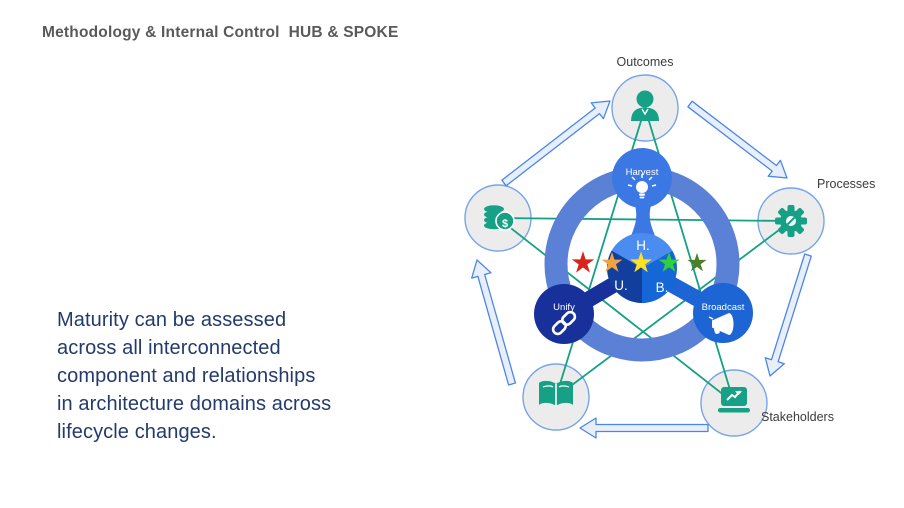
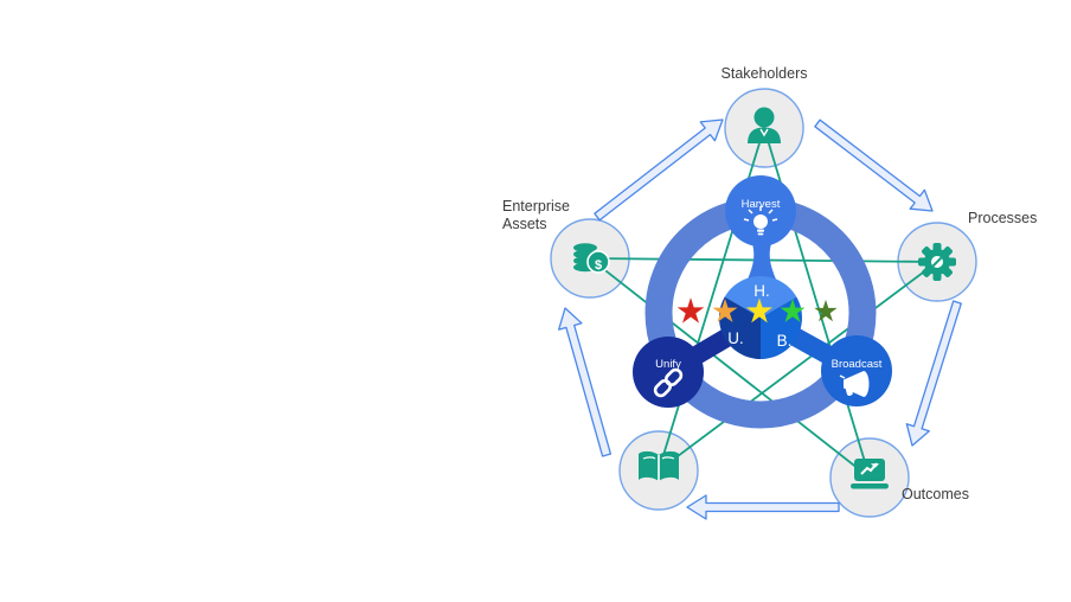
- Methodology & Internal Control HUB & SPOKE
- Maturity can be assessed
- across all interconnected
- component and relationships
- in architecture domains across
- lifecycle changes.
  $
  Harvest
  Unify
  Broadcast
  H.
  U.
  B.
- Outcomes
+ Stakeholders
  Processes
- Stakeholders
+ Outcomes
+ Enterprise Assets
